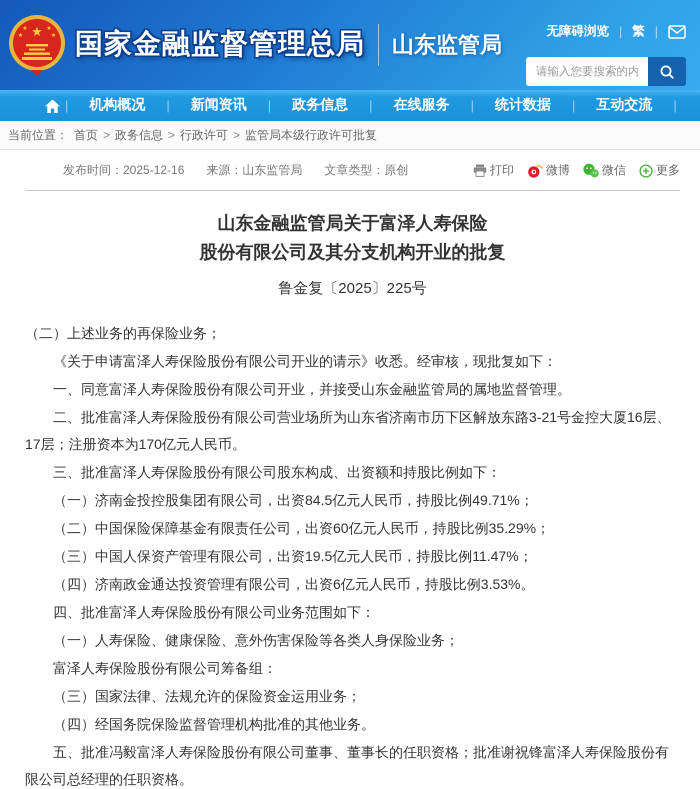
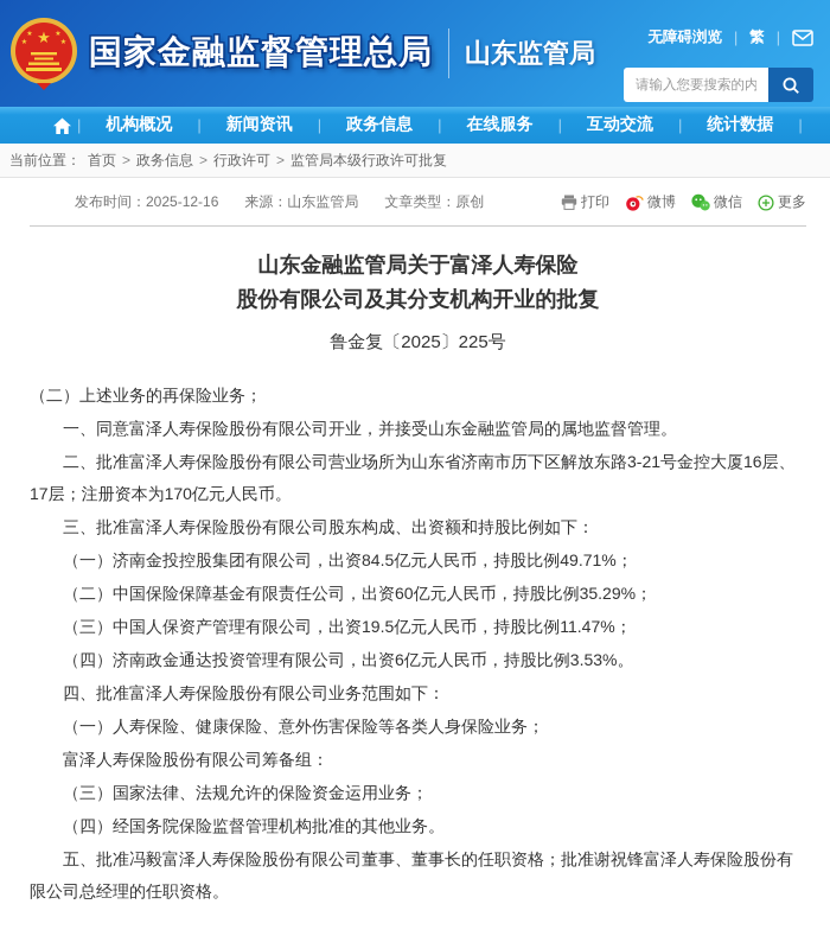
  ★
  国家金融监督管理总局
  山东监管局
  无障碍浏览
  |
  繁
  |
  |
  机构概况
  |
  新闻资讯
  |
  政务信息
  |
  在线服务
  |
- 统计数据
+ 互动交流
  |
- 互动交流
+ 统计数据
  |
  当前位置：
  首页
  >
  政务信息
  >
  行政许可
  >
  监管局本级行政许可批复
  发布时间：2025-12-16
  来源：山东监管局
  文章类型：原创
  打印
  微博
  微信
  更多
  山东金融监管局关于富泽人寿保险
  股份有限公司及其分支机构开业的批复
  鲁金复〔2025〕225号
  （二）上述业务的再保险业务；
- 《关于申请富泽人寿保险股份有限公司开业的请示》收悉。经审核，现批复如下：
  一、同意富泽人寿保险股份有限公司开业，并接受山东金融监管局的属地监督管理。
  二、批准富泽人寿保险股份有限公司营业场所为山东省济南市历下区解放东路3-21号金控大厦16层、17层；注册资本为170亿元人民币。
  三、批准富泽人寿保险股份有限公司股东构成、出资额和持股比例如下：
  （一）济南金投控股集团有限公司，出资84.5亿元人民币，持股比例49.71%；
  （二）中国保险保障基金有限责任公司，出资60亿元人民币，持股比例35.29%；
  （三）中国人保资产管理有限公司，出资19.5亿元人民币，持股比例11.47%；
  （四）济南政金通达投资管理有限公司，出资6亿元人民币，持股比例3.53%。
  四、批准富泽人寿保险股份有限公司业务范围如下：
  （一）人寿保险、健康保险、意外伤害保险等各类人身保险业务；
  富泽人寿保险股份有限公司筹备组：
  （三）国家法律、法规允许的保险资金运用业务；
  （四）经国务院保险监督管理机构批准的其他业务。
  五、批准冯毅富泽人寿保险股份有限公司董事、董事长的任职资格；批准谢祝锋富泽人寿保险股份有限公司总经理的任职资格。
